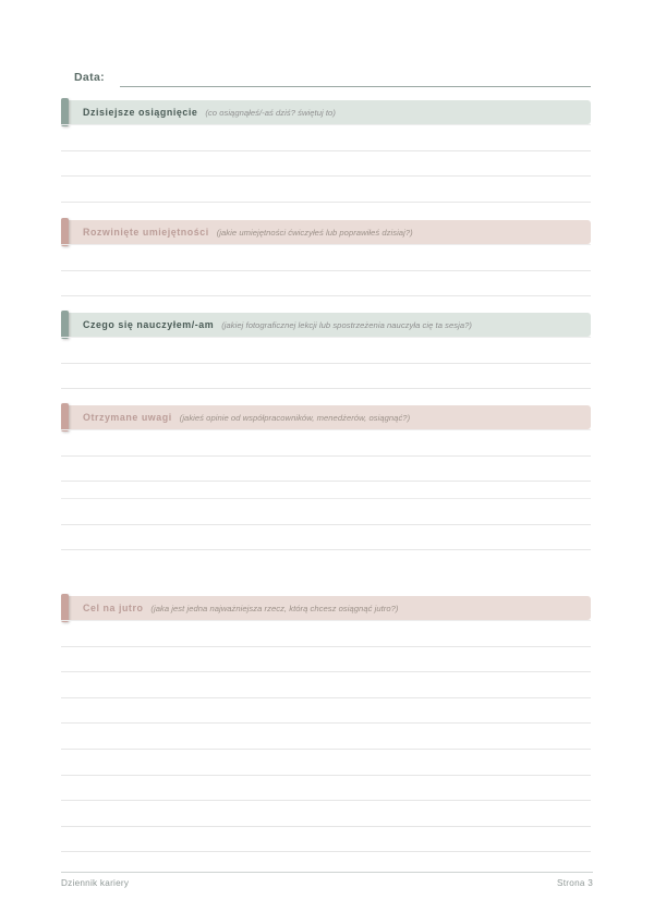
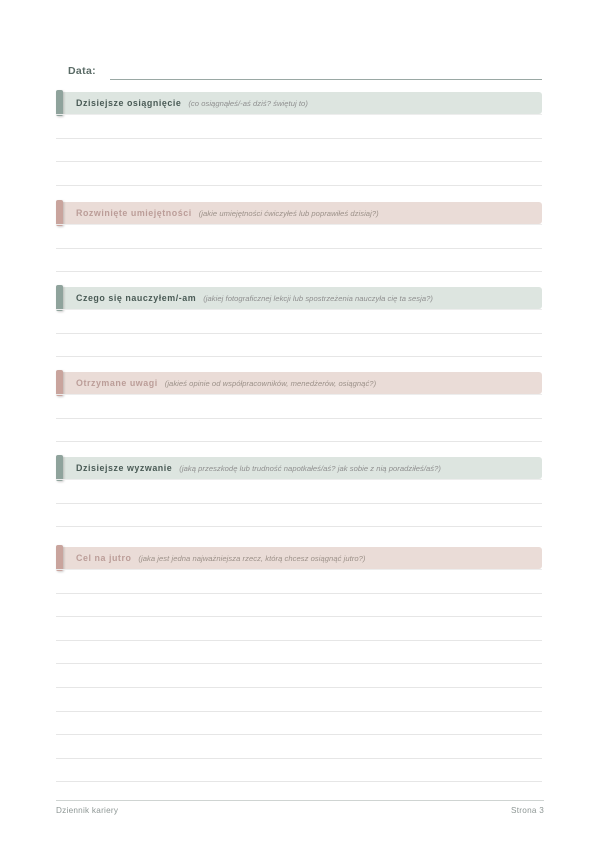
  Data:
  Dzisiejsze osiągnięcie
  (co osiągnąłeś/-aś dziś? świętuj to)
  Rozwinięte umiejętności
  (jakie umiejętności ćwiczyłeś lub poprawiłeś dzisiaj?)
  Czego się nauczyłem/-am
  (jakiej fotograficznej lekcji lub spostrzeżenia nauczyła cię ta sesja?)
  Otrzymane uwagi
  (jakieś opinie od współpracowników, menedżerów, osiągnąć?)
+ Dzisiejsze wyzwanie
+ (jaką przeszkodę lub trudność napotkałeś/aś? jak sobie z nią poradziłeś/aś?)
  Cel na jutro
  (jaka jest jedna najważniejsza rzecz, którą chcesz osiągnąć jutro?)
  Dziennik kariery
  Strona 3
